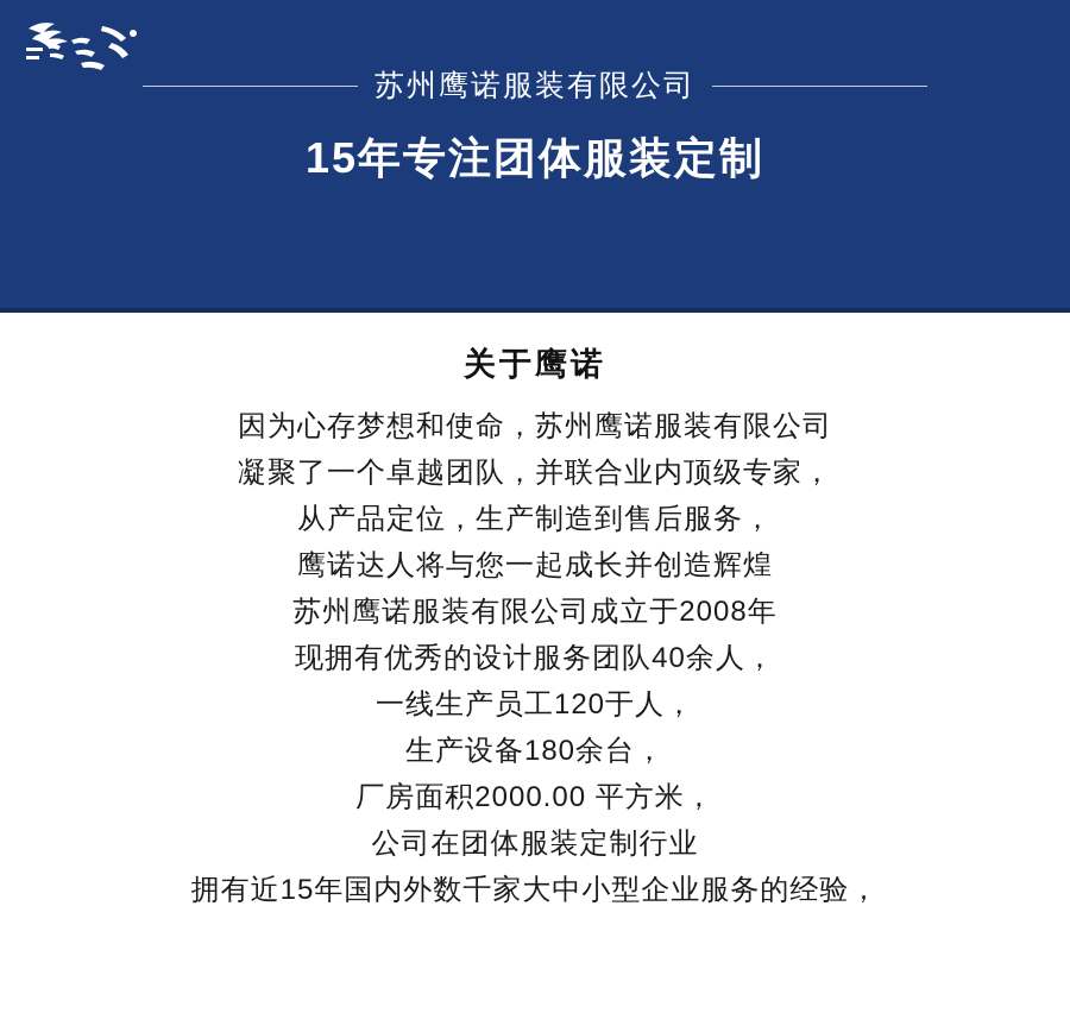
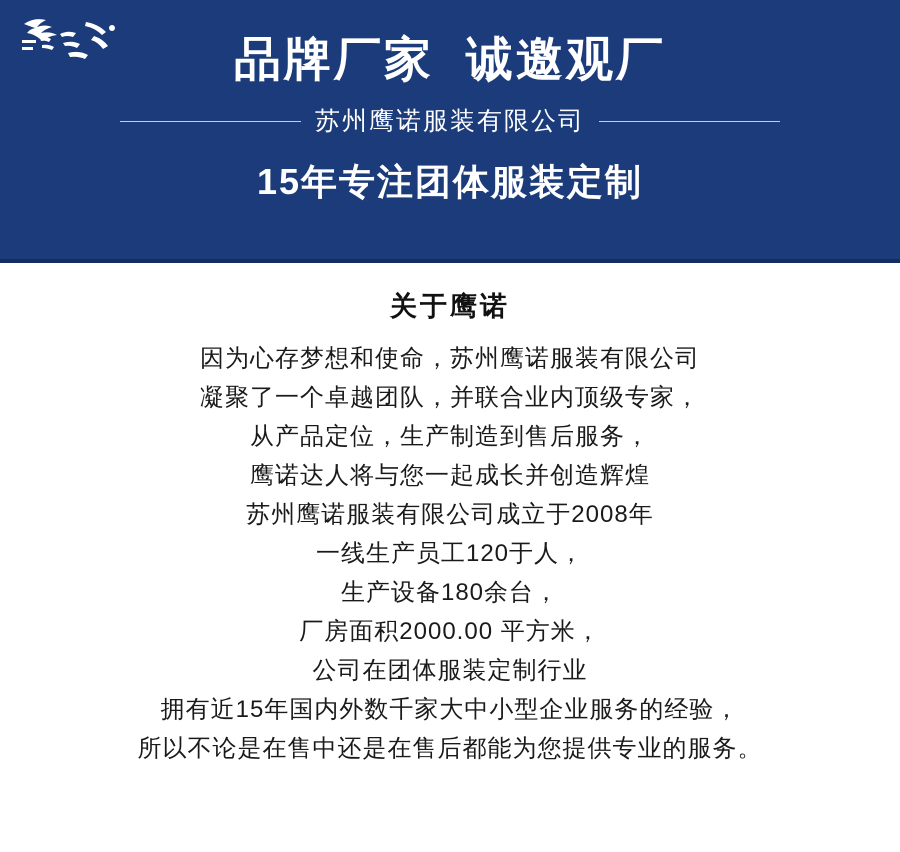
+ 品牌厂家 诚邀观厂
  苏州鹰诺服装有限公司
  15年专注团体服装定制
  关于鹰诺
  因为心存梦想和使命，苏州鹰诺服装有限公司
  凝聚了一个卓越团队，并联合业内顶级专家，
  从产品定位，生产制造到售后服务，
  鹰诺达人将与您一起成长并创造辉煌
  苏州鹰诺服装有限公司成立于2008年
- 现拥有优秀的设计服务团队40余人，
  一线生产员工120于人，
  生产设备180余台，
  厂房面积2000.00 平方米，
  公司在团体服装定制行业
  拥有近15年国内外数千家大中小型企业服务的经验，
+ 所以不论是在售中还是在售后都能为您提供专业的服务。
